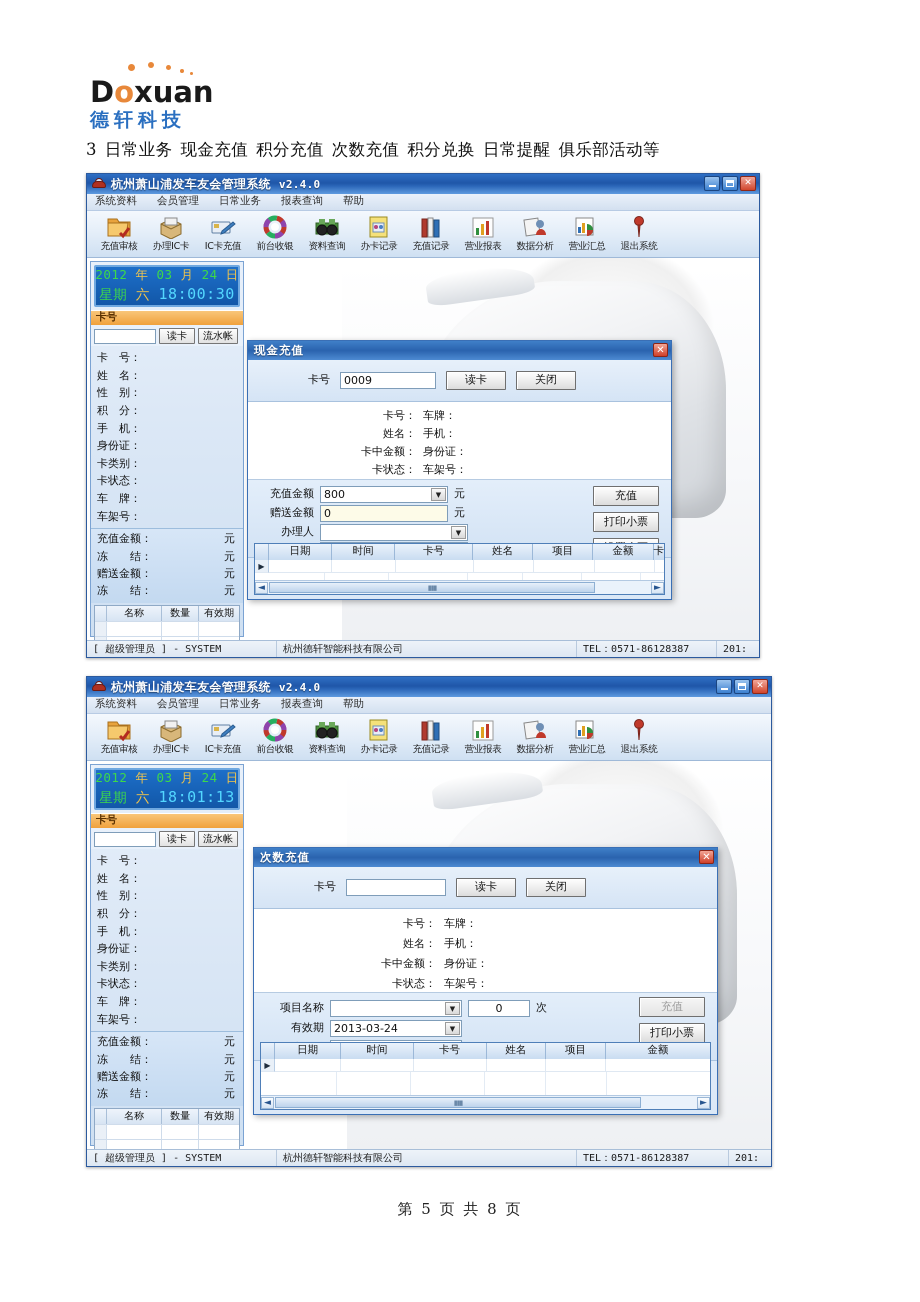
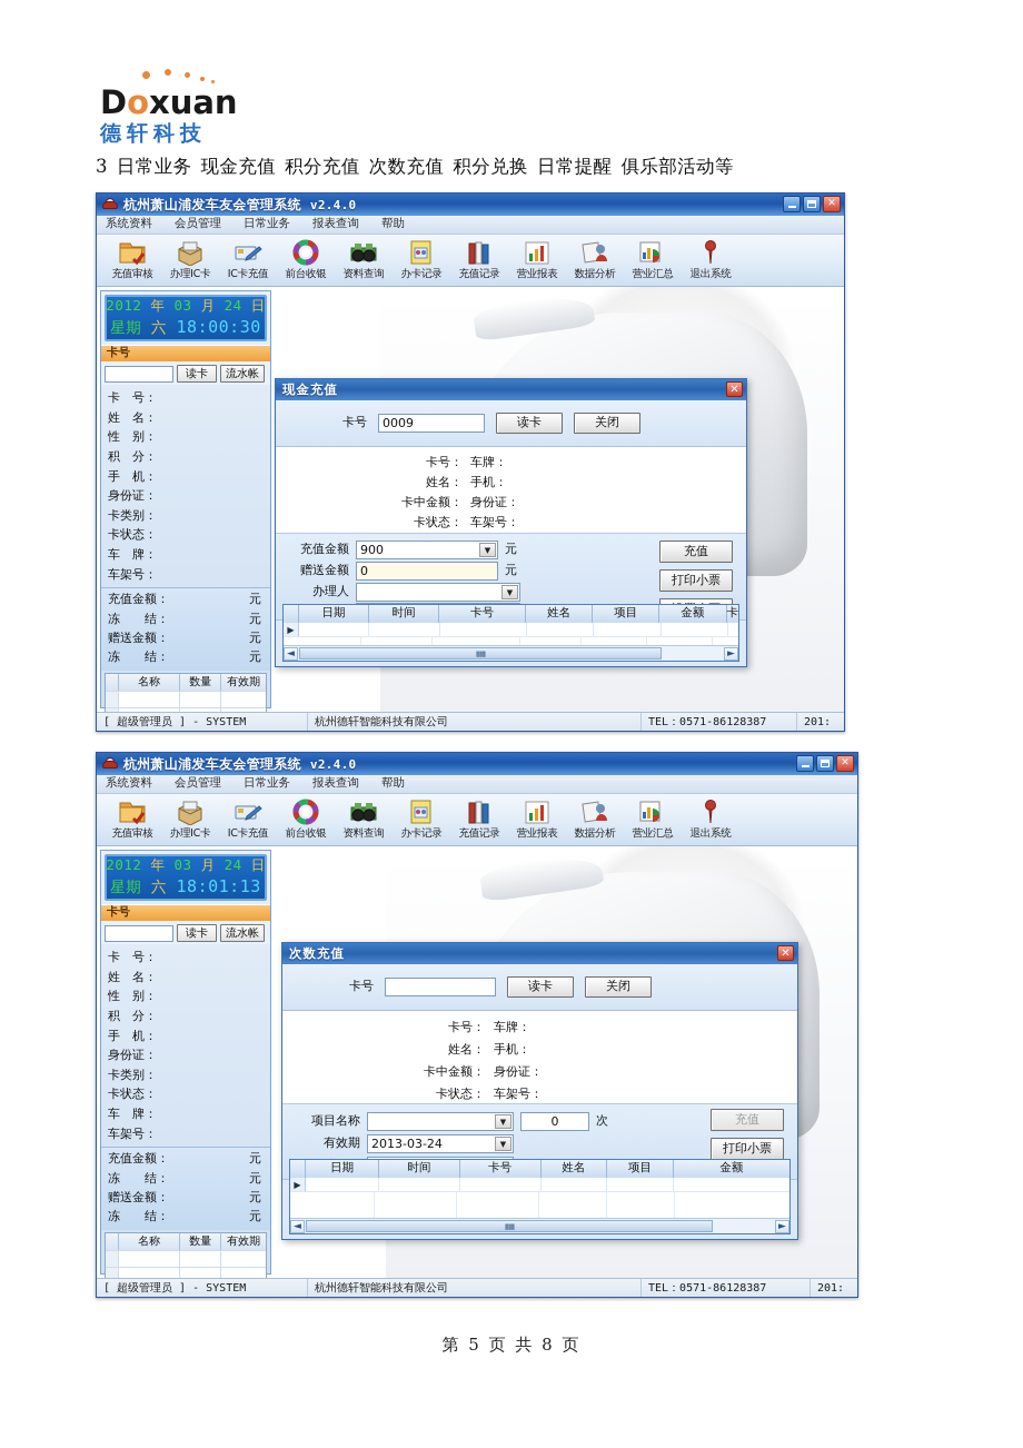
  Doxuan
  德轩科技
  3 日常业务 现金充值 积分充值 次数充值 积分兑换 日常提醒 俱乐部活动等
  杭州萧山浦发车友会管理系统
  v2.4.0
  ✕
  系统资料
  会员管理
  日常业务
  报表查询
  帮助
  充值审核
  办理IC卡
  IC卡充值
  前台收银
  资料查询
  办卡记录
  充值记录
  营业报表
  数据分析
  营业汇总
  退出系统
  2012 年 03 月 24 日
  星期 六 18:00:30
  卡号
  读卡
  流水帐
  卡 号：
  姓 名：
  性 别：
  积 分：
  手 机：
  身份证：
  卡类别：
  卡状态：
  车 牌：
  车架号：
  充值金额：
  元
  冻 结：
  元
  赠送金额：
  元
  冻 结：
  元
  名称
  数量
  有效期
  现金充值
  ✕
  卡号
  0009
  读卡
  关闭
  卡号：
  姓名：
  卡中金额：
  卡状态：
  车牌：
  手机：
  身份证：
  车架号：
  充值金额
- 800
+ 900
  ▼
  元
  赠送金额
  0
  元
  办理人
  ▼
  充值
  打印小票
  日期
  时间
  卡号
  姓名
  项目
  金额
  卡
  ▶
  ◄
  ►
  [ 超级管理员 ] - SYSTEM
  杭州德轩智能科技有限公司
  TEL：0571-86128387
  201:
  杭州萧山浦发车友会管理系统
  v2.4.0
  ✕
  系统资料
  会员管理
  日常业务
  报表查询
  帮助
  充值审核
  办理IC卡
  IC卡充值
  前台收银
  资料查询
  办卡记录
  充值记录
  营业报表
  数据分析
  营业汇总
  退出系统
  2012 年 03 月 24 日
  星期 六 18:01:13
  卡号
  读卡
  流水帐
  卡 号：
  姓 名：
  性 别：
  积 分：
  手 机：
  身份证：
  卡类别：
  卡状态：
  车 牌：
  车架号：
  充值金额：
  元
  冻 结：
  元
  赠送金额：
  元
  冻 结：
  元
  名称
  数量
  有效期
  次数充值
  ✕
  卡号
  读卡
  关闭
  卡号：
  姓名：
  卡中金额：
  卡状态：
  车牌：
  手机：
  身份证：
  车架号：
  项目名称
  ▼
  0
  次
  有效期
  2013-03-24
  ▼
  充值
  打印小票
  日期
  时间
  卡号
  姓名
  项目
  金额
  ▶
  ◄
  ►
  [ 超级管理员 ] - SYSTEM
  杭州德轩智能科技有限公司
  TEL：0571-86128387
  201:
  第 5 页 共 8 页
